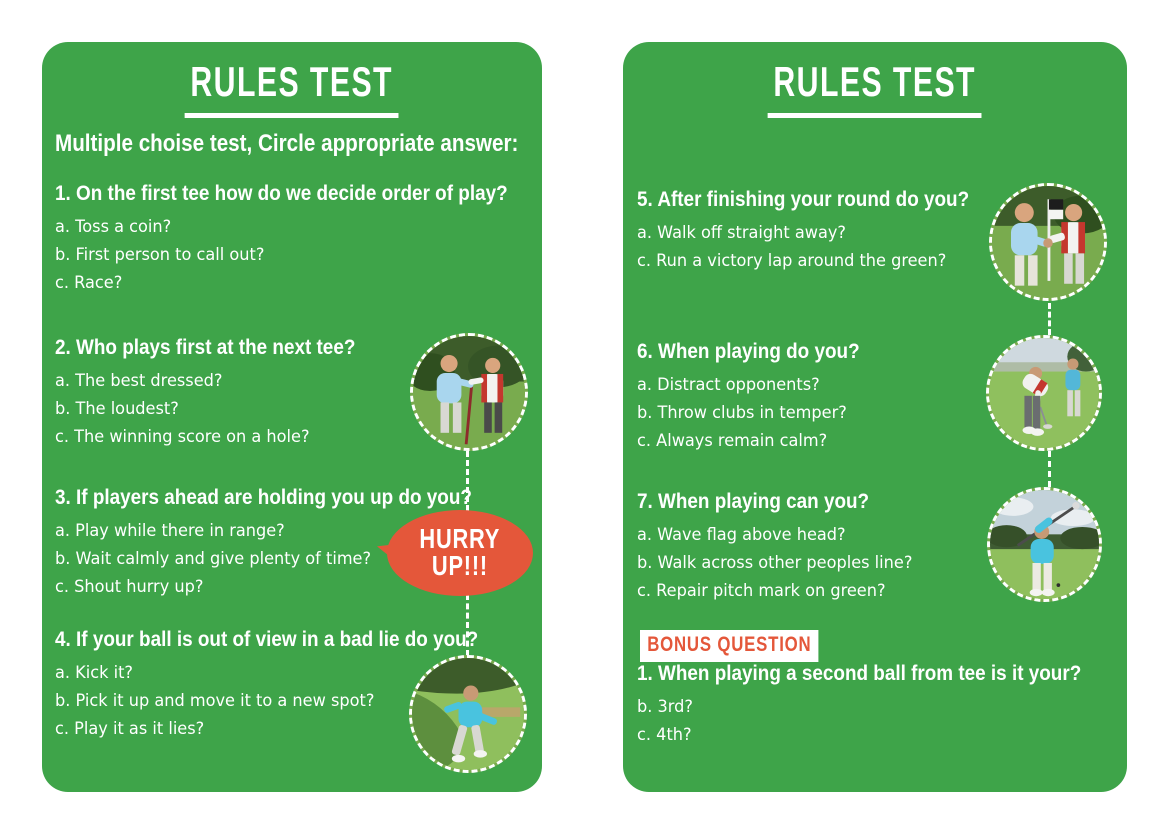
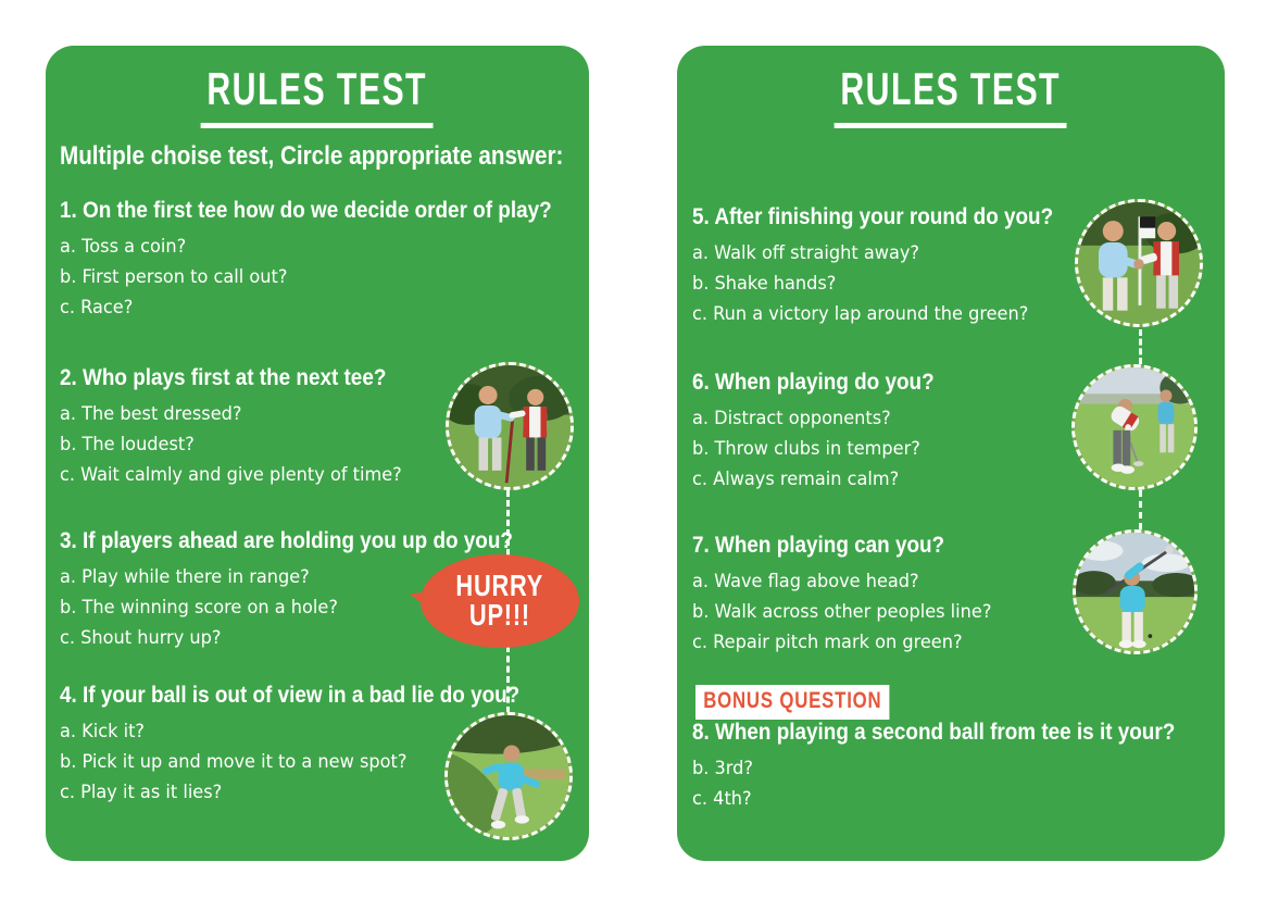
  RULES TEST
  Multiple choise test, Circle appropriate answer:
  1. On the first tee how do we decide order of play?
  a. Toss a coin?
  b. First person to call out?
  c. Race?
  2. Who plays first at the next tee?
  a. The best dressed?
  b. The loudest?
- c. The winning score on a hole?
+ c. Wait calmly and give plenty of time?
  3. If players ahead are holding you up do you?
  a. Play while there in range?
- b. Wait calmly and give plenty of time?
+ b. The winning score on a hole?
  c. Shout hurry up?
  4. If your ball is out of view in a bad lie do you?
  a. Kick it?
  b. Pick it up and move it to a new spot?
  c. Play it as it lies?
  HURRY
  UP!!!
  RULES TEST
  5. After finishing your round do you?
  a. Walk off straight away?
+ b. Shake hands?
  c. Run a victory lap around the green?
  6. When playing do you?
  a. Distract opponents?
  b. Throw clubs in temper?
  c. Always remain calm?
  7. When playing can you?
  a. Wave flag above head?
  b. Walk across other peoples line?
  c. Repair pitch mark on green?
  BONUS QUESTION
- 1. When playing a second ball from tee is it your?
+ 8. When playing a second ball from tee is it your?
  b. 3rd?
  c. 4th?
